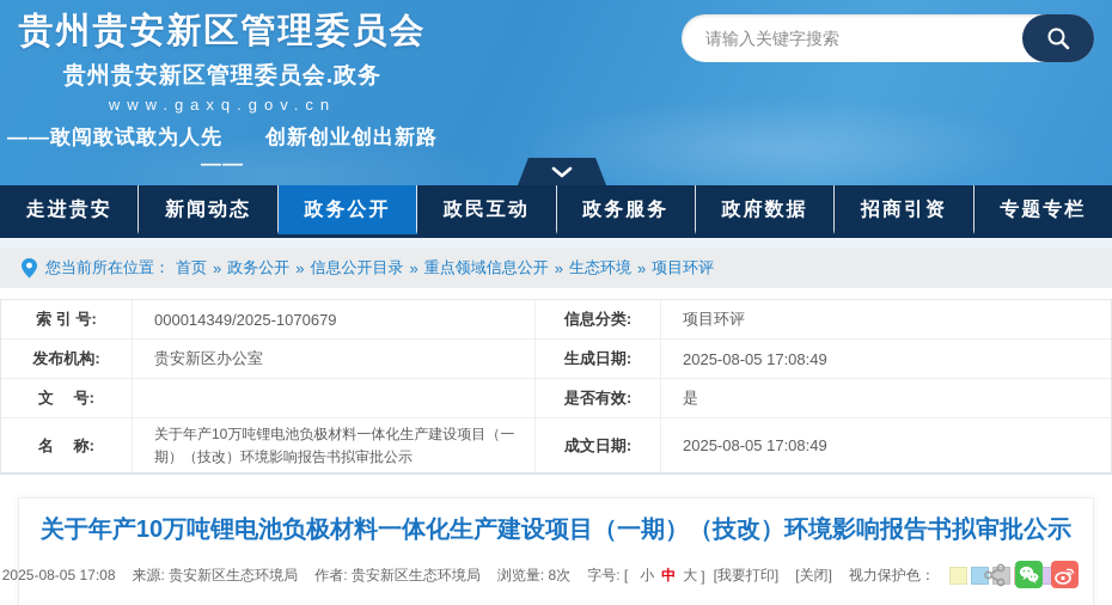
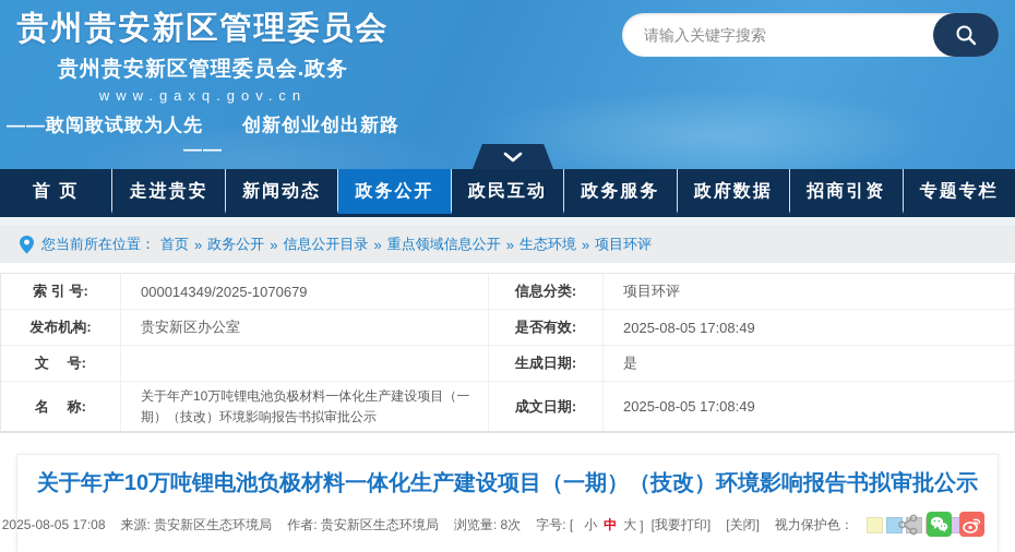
  贵州贵安新区管理委员会
  贵州贵安新区管理委员会.政务
  www.gaxq.gov.cn
  ——敢闯敢试敢为人先 创新创业创出新路——
  请输入关键字搜索
+ 首 页
  走进贵安
  新闻动态
  政务公开
  政民互动
  政务服务
  政府数据
  招商引资
  专题专栏
  您当前所在位置：
  首页
  »
  政务公开
  »
  信息公开目录
  »
  重点领域信息公开
  »
  生态环境
  »
  项目环评
  索 引 号:
  000014349/2025-1070679
  信息分类:
  项目环评
  发布机构:
  贵安新区办公室
- 生成日期:
+ 是否有效:
  2025-08-05 17:08:49
  文 号:
- 是否有效:
+ 生成日期:
  是
  名 称:
  关于年产10万吨锂电池负极材料一体化生产建设项目（一期）（技改）环境影响报告书拟审批公示
  成文日期:
  2025-08-05 17:08:49
  关于年产10万吨锂电池负极材料一体化生产建设项目（一期）（技改）环境影响报告书拟审批公示
  2025-08-05 17:08
  来源: 贵安新区生态环境局
  作者: 贵安新区生态环境局
  浏览量: 8次
  字号: [
  小
  中
  大
  ]
  [我要打印]
  [关闭]
  视力保护色：
